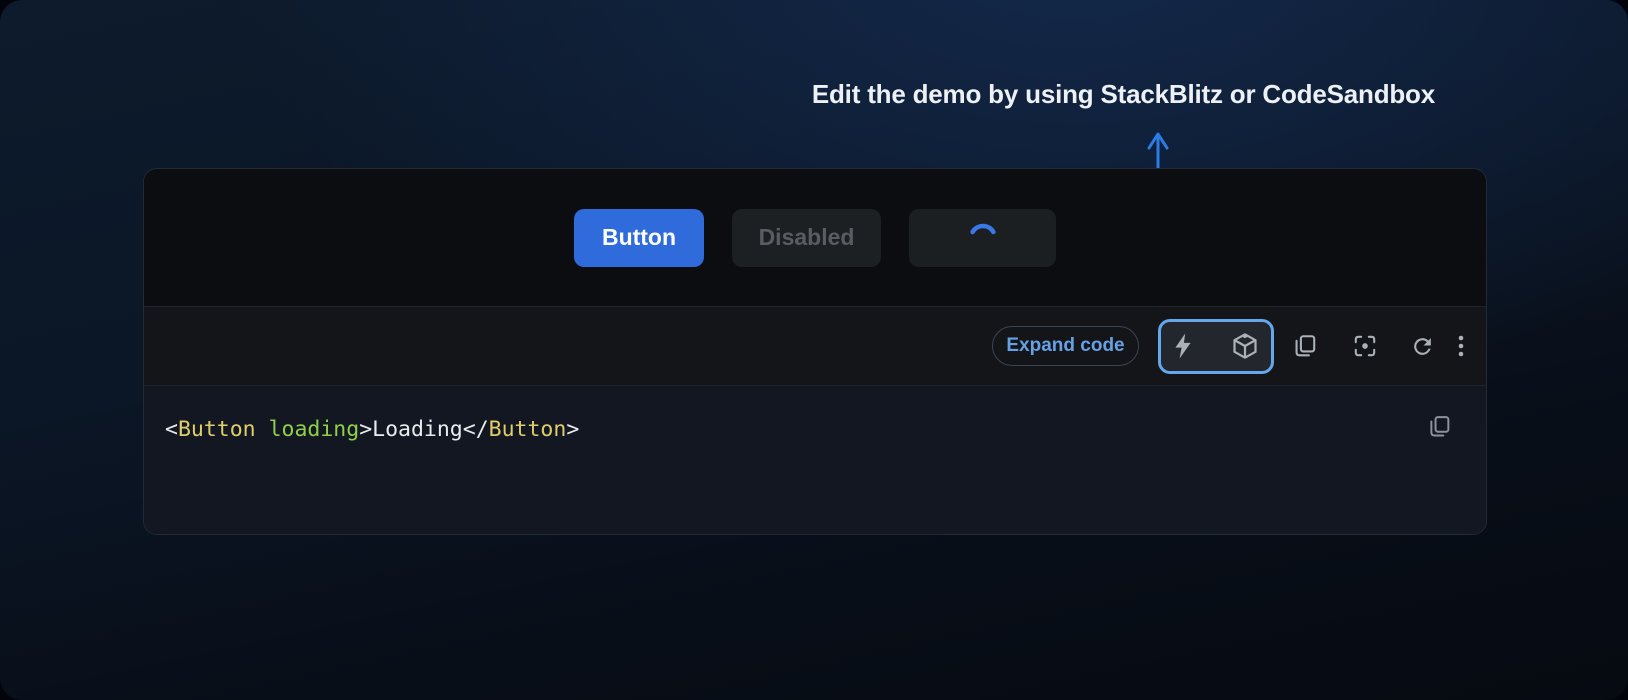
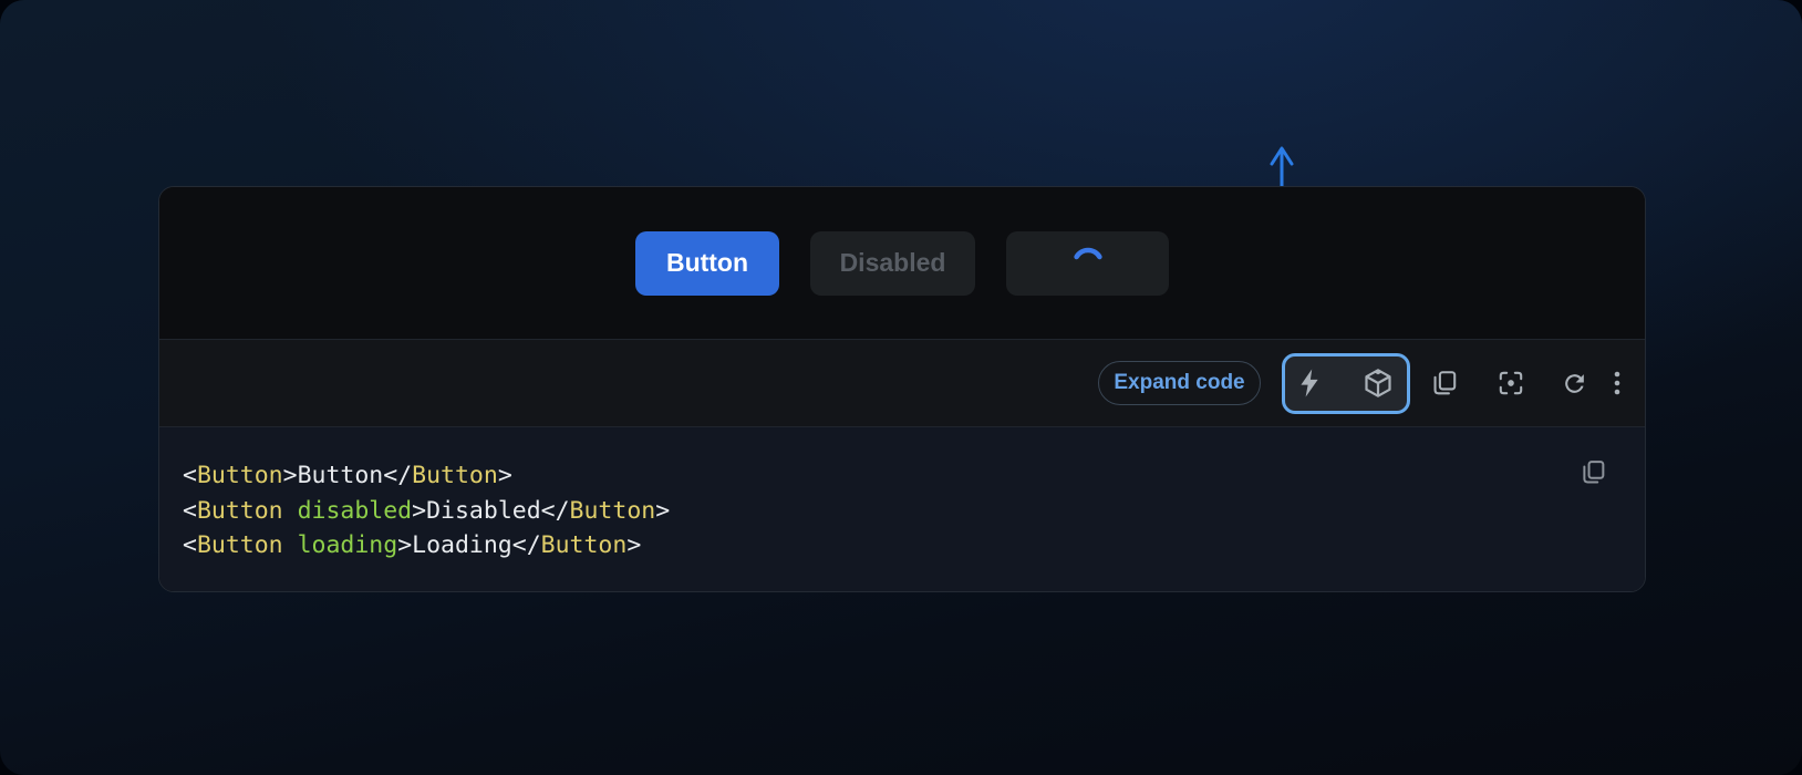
- Edit the demo by using StackBlitz or CodeSandbox
  Button
  Disabled
  Expand code
+ <Button>Button</Button>
+ <Button disabled>Disabled</Button>
  <Button loading>Loading</Button>
